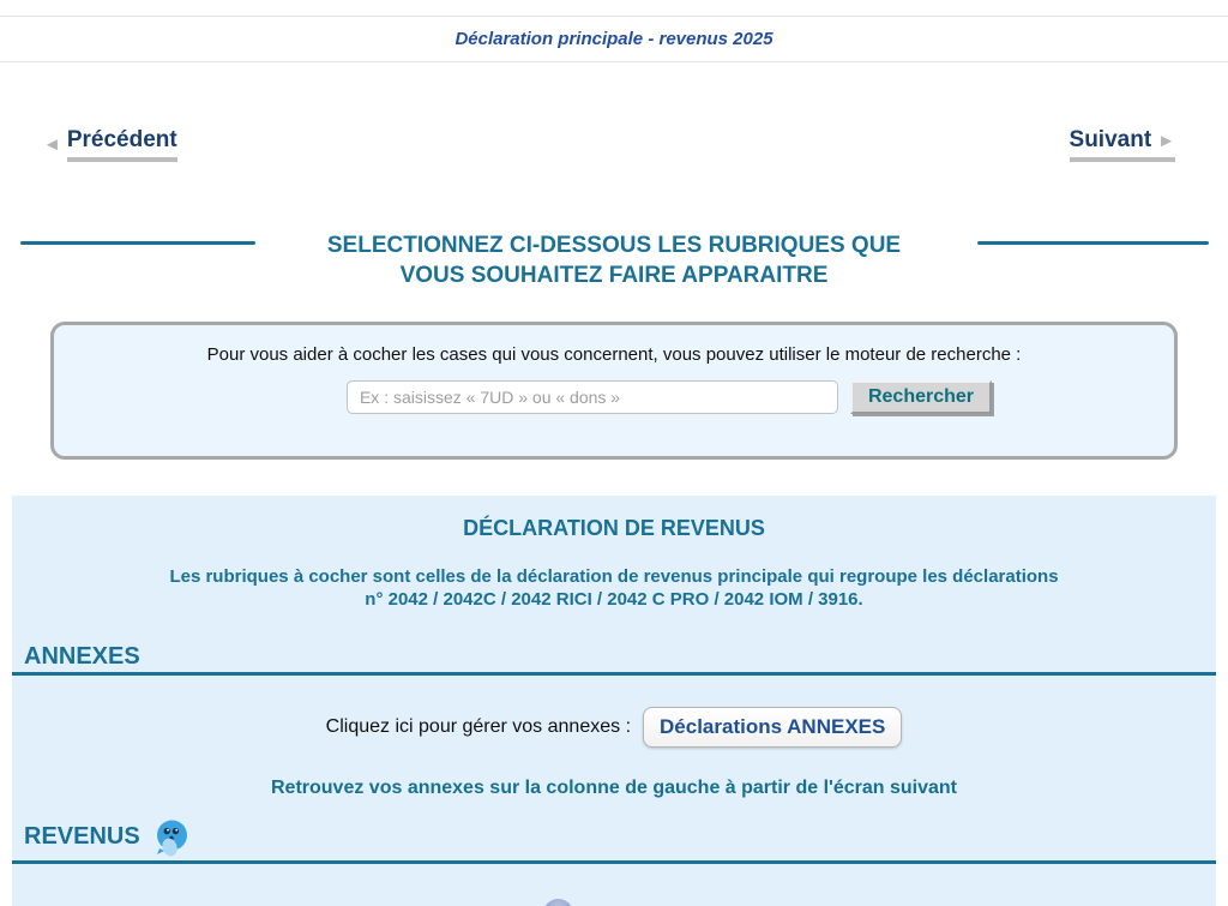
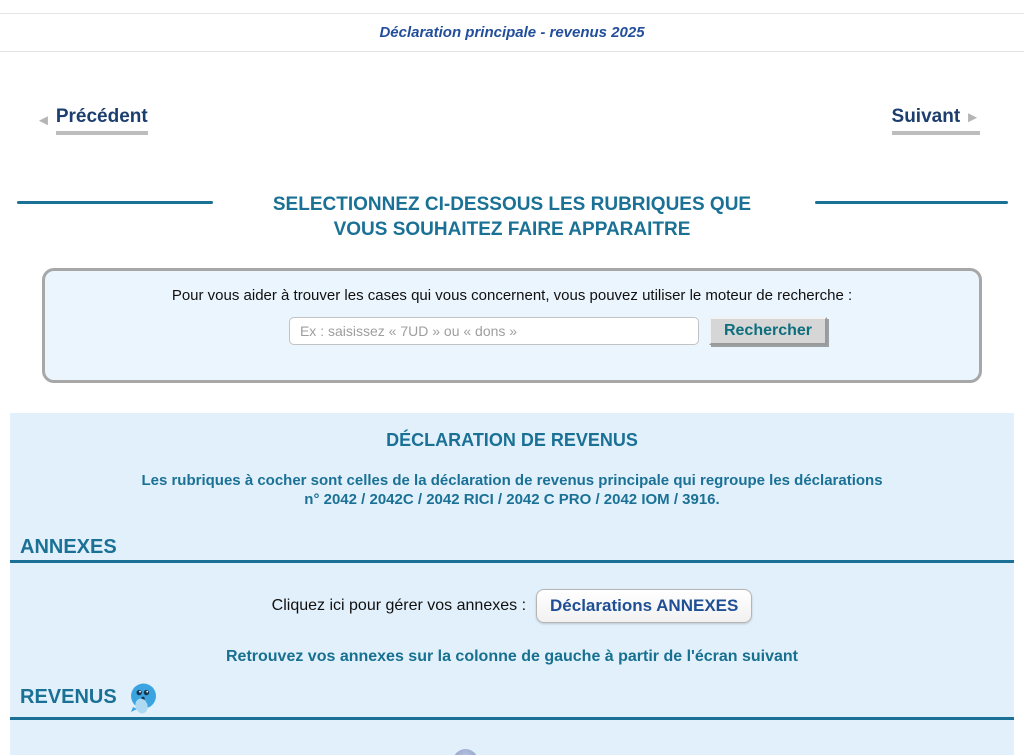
  Déclaration principale - revenus 2025
  ◄
  Précédent
  Suivant
  ►
  SELECTIONNEZ CI-DESSOUS LES RUBRIQUES QUE
  VOUS SOUHAITEZ FAIRE APPARAITRE
- Pour vous aider à cocher les cases qui vous concernent, vous pouvez utiliser le moteur de recherche :
+ Pour vous aider à trouver les cases qui vous concernent, vous pouvez utiliser le moteur de recherche :
  Ex : saisissez « 7UD » ou « dons »
  Rechercher
  DÉCLARATION DE REVENUS
  Les rubriques à cocher sont celles de la déclaration de revenus principale qui regroupe les déclarations
  n° 2042 / 2042C / 2042 RICI / 2042 C PRO / 2042 IOM / 3916.
  ANNEXES
  Cliquez ici pour gérer vos annexes :
  Déclarations ANNEXES
  Retrouvez vos annexes sur la colonne de gauche à partir de l'écran suivant
  REVENUS
